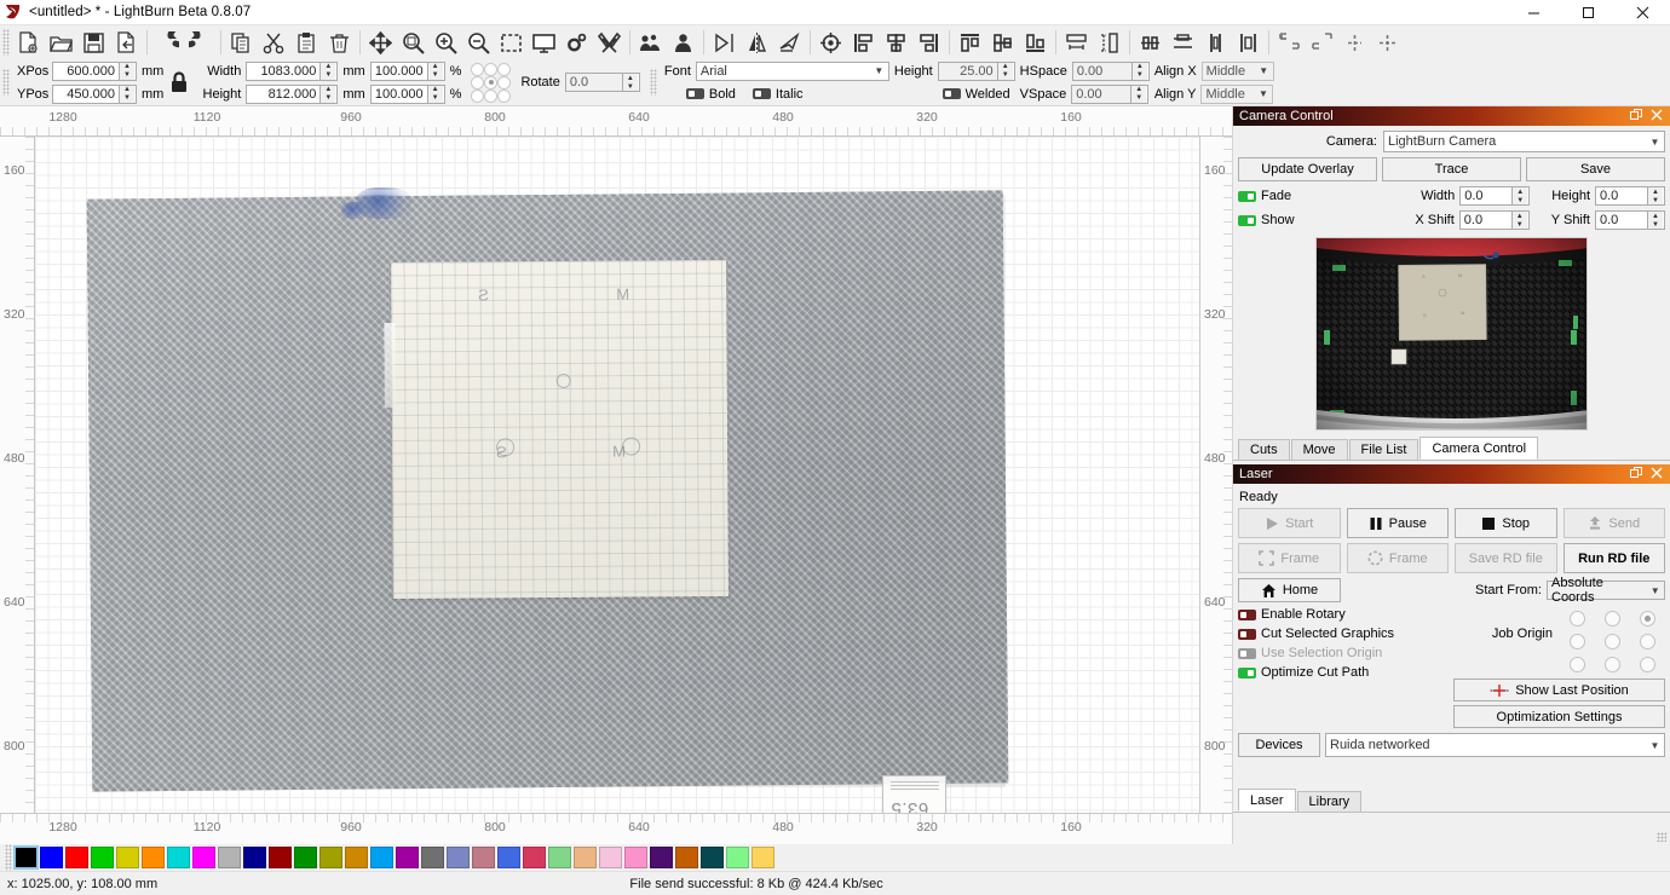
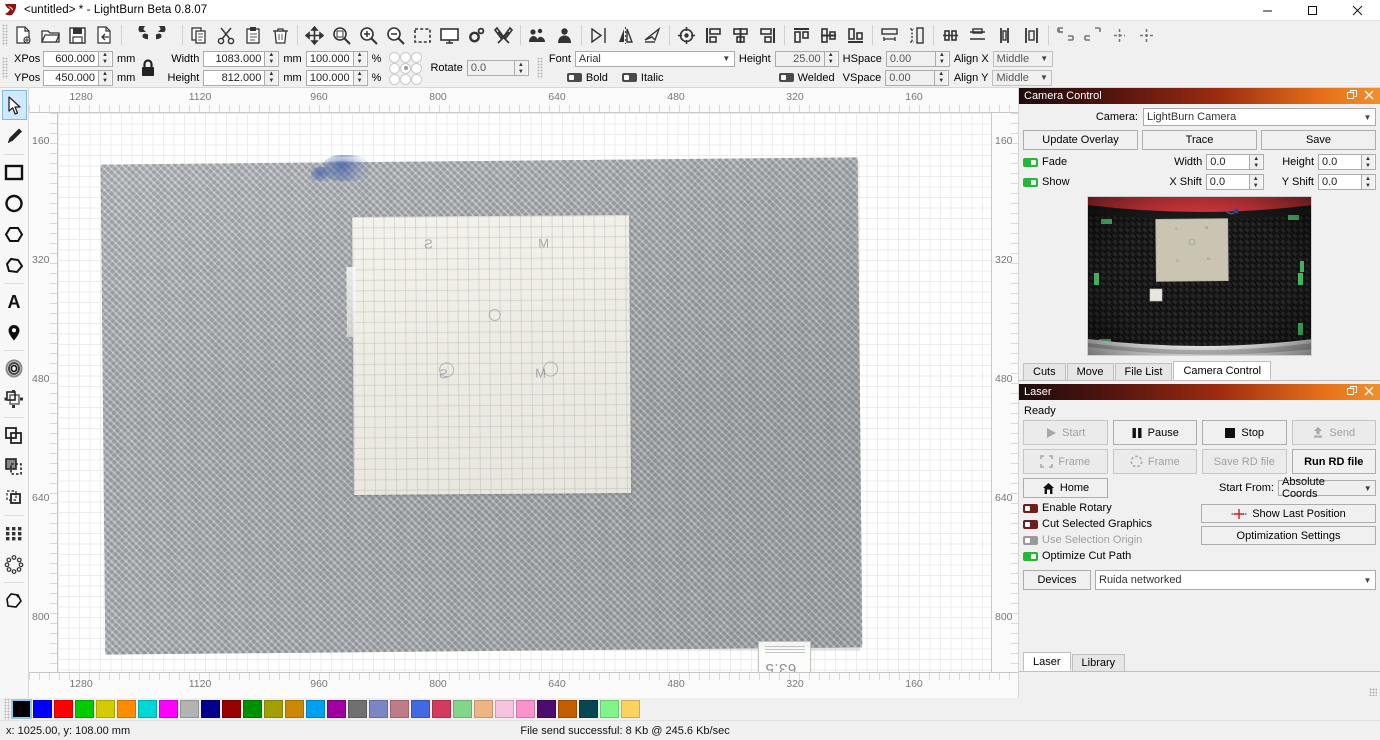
  <untitled> * - LightBurn Beta 0.8.07
  XPos
  600.000
  mm
  YPos
  450.000
  mm
  Width
  1083.000
  mm
  100.000
  %
  Height
  812.000
  mm
  100.000
  %
  Rotate
  0.0
  Font
  Arial
  ▼
  Bold
  Italic
  Height
  25.00
  Welded
  HSpace
  0.00
  VSpace
  0.00
  Align X
  Middle
  ▼
  Align Y
  Middle
  ▼
+ A
  1280
  1120
  960
  800
  640
  480
  320
  160
  160
  320
  480
  640
  800
  160
  320
  480
  640
  800
  1280
  1120
  960
  800
  640
  480
  320
  160
  Camera Control
  Camera:
  LightBurn Camera
  ▼
  Update Overlay
  Trace
  Save
  Fade
  Width
  0.0
  Height
  0.0
  Show
  X Shift
  0.0
  Y Shift
  0.0
  Cuts
  Move
  File List
  Camera Control
  Laser
  Ready
  Start
  Pause
  Stop
  Send
  Frame
  Frame
  Save RD file
  Run RD file
  Home
  Start From:
  Absolute Coords
  ▼
  Enable Rotary
  Cut Selected Graphics
  Use Selection Origin
  Optimize Cut Path
- Job Origin
  Show Last Position
  Optimization Settings
  Devices
  Ruida networked
  ▼
  Laser
  Library
  x: 1025.00, y: 108.00 mm
- File send successful: 8 Kb @ 424.4 Kb/sec
+ File send successful: 8 Kb @ 245.6 Kb/sec
